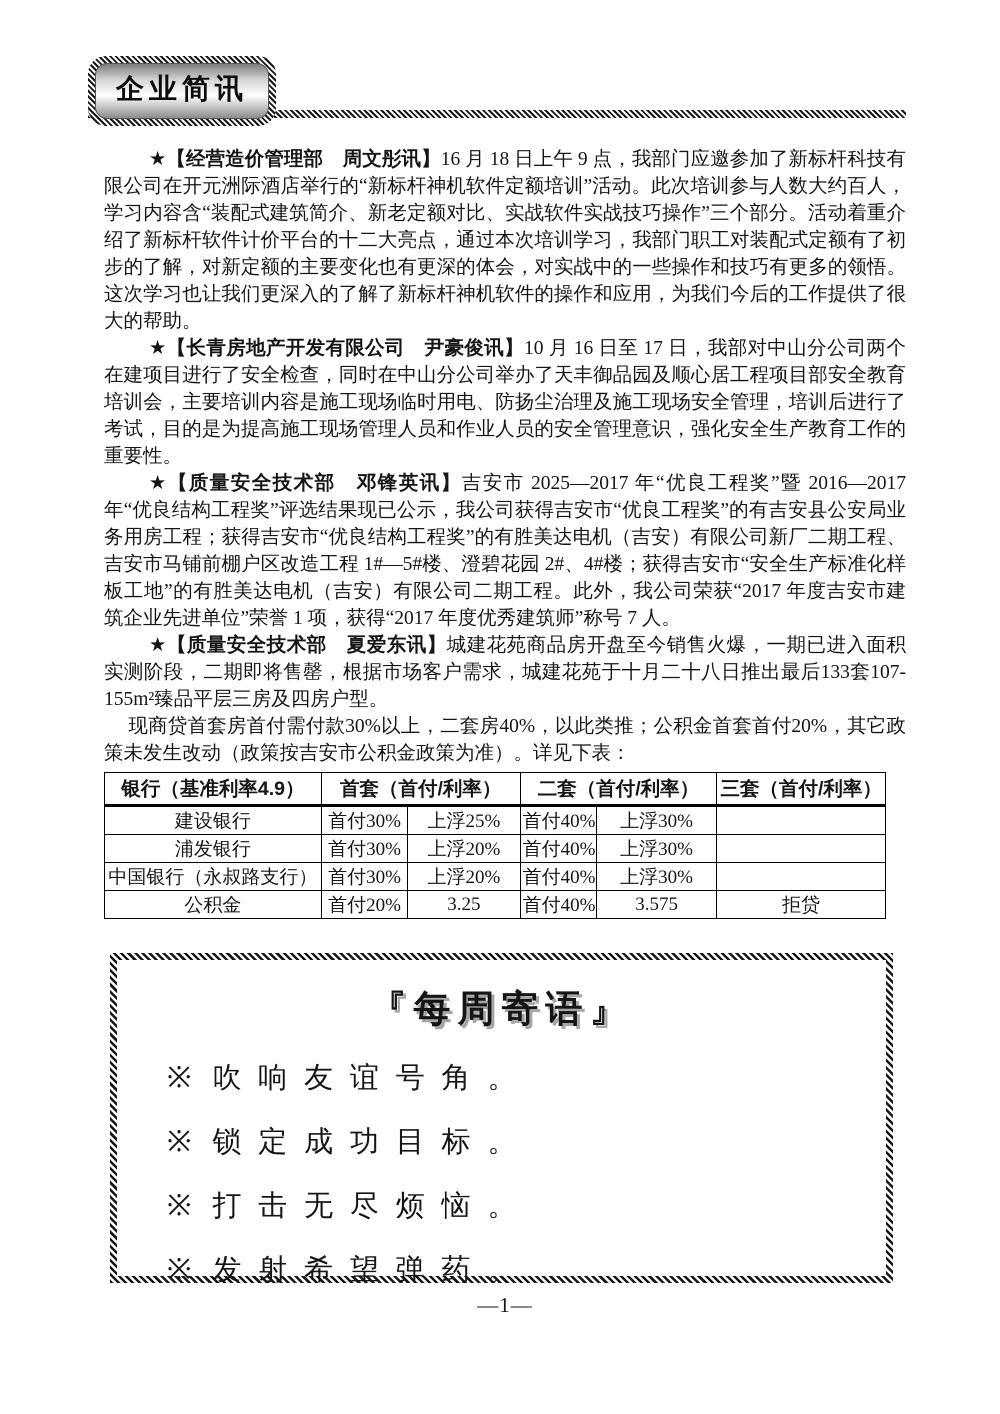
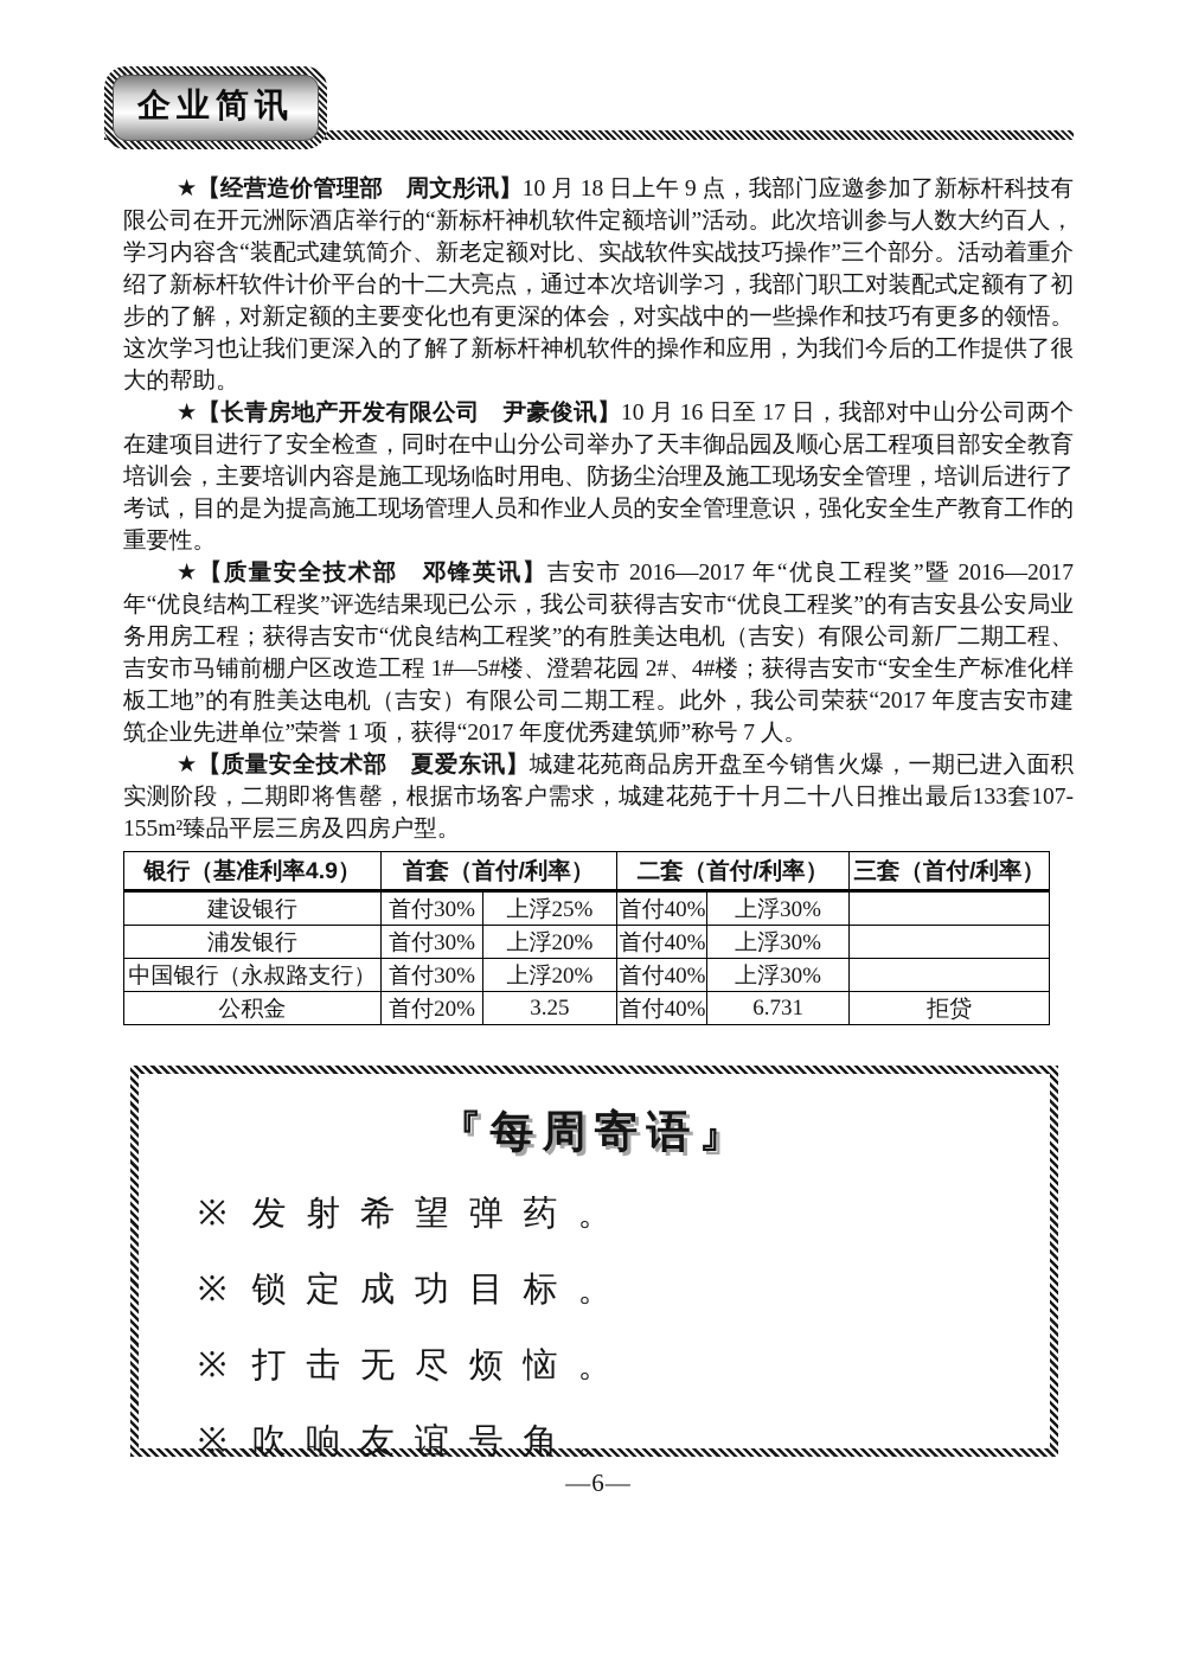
  企业简讯
- ★【经营造价管理部 周文彤讯】16 月 18 日上午 9 点，我部门应邀参加了新标杆科技有限公司在开元洲际酒店举行的“新标杆神机软件定额培训”活动。此次培训参与人数大约百人，学习内容含“装配式建筑简介、新老定额对比、实战软件实战技巧操作”三个部分。活动着重介绍了新标杆软件计价平台的十二大亮点，通过本次培训学习，我部门职工对装配式定额有了初步的了解，对新定额的主要变化也有更深的体会，对实战中的一些操作和技巧有更多的领悟。这次学习也让我们更深入的了解了新标杆神机软件的操作和应用，为我们今后的工作提供了很大的帮助。
+ ★【经营造价管理部 周文彤讯】10 月 18 日上午 9 点，我部门应邀参加了新标杆科技有限公司在开元洲际酒店举行的“新标杆神机软件定额培训”活动。此次培训参与人数大约百人，学习内容含“装配式建筑简介、新老定额对比、实战软件实战技巧操作”三个部分。活动着重介绍了新标杆软件计价平台的十二大亮点，通过本次培训学习，我部门职工对装配式定额有了初步的了解，对新定额的主要变化也有更深的体会，对实战中的一些操作和技巧有更多的领悟。这次学习也让我们更深入的了解了新标杆神机软件的操作和应用，为我们今后的工作提供了很大的帮助。
  ★【长青房地产开发有限公司 尹豪俊讯】10 月 16 日至 17 日，我部对中山分公司两个在建项目进行了安全检查，同时在中山分公司举办了天丰御品园及顺心居工程项目部安全教育培训会，主要培训内容是施工现场临时用电、防扬尘治理及施工现场安全管理，培训后进行了考试，目的是为提高施工现场管理人员和作业人员的安全管理意识，强化安全生产教育工作的重要性。
- ★【质量安全技术部 邓锋英讯】吉安市 2025—2017 年“优良工程奖”暨 2016—2017 年“优良结构工程奖”评选结果现已公示，我公司获得吉安市“优良工程奖”的有吉安县公安局业务用房工程；获得吉安市“优良结构工程奖”的有胜美达电机（吉安）有限公司新厂二期工程、吉安市马铺前棚户区改造工程 1#—5#楼、澄碧花园 2#、4#楼；获得吉安市“安全生产标准化样板工地”的有胜美达电机（吉安）有限公司二期工程。此外，我公司荣获“2017 年度吉安市建筑企业先进单位”荣誉 1 项，获得“2017 年度优秀建筑师”称号 7 人。
+ ★【质量安全技术部 邓锋英讯】吉安市 2016—2017 年“优良工程奖”暨 2016—2017 年“优良结构工程奖”评选结果现已公示，我公司获得吉安市“优良工程奖”的有吉安县公安局业务用房工程；获得吉安市“优良结构工程奖”的有胜美达电机（吉安）有限公司新厂二期工程、吉安市马铺前棚户区改造工程 1#—5#楼、澄碧花园 2#、4#楼；获得吉安市“安全生产标准化样板工地”的有胜美达电机（吉安）有限公司二期工程。此外，我公司荣获“2017 年度吉安市建筑企业先进单位”荣誉 1 项，获得“2017 年度优秀建筑师”称号 7 人。
  ★【质量安全技术部 夏爱东讯】城建花苑商品房开盘至今销售火爆，一期已进入面积实测阶段，二期即将售罄，根据市场客户需求，城建花苑于十月二十八日推出最后133套107-155m²臻品平层三房及四房户型。
- 现商贷首套房首付需付款30%以上，二套房40%，以此类推；公积金首套首付20%，其它政策未发生改动（政策按吉安市公积金政策为准）。详见下表：
  银行（基准利率4.9）	首套（首付/利率）	二套（首付/利率）	三套（首付/利率）
  建设银行	首付30%	上浮25%	首付40%	上浮30%
  浦发银行	首付30%	上浮20%	首付40%	上浮30%
  中国银行（永叔路支行）	首付30%	上浮20%	首付40%	上浮30%
- 公积金	首付20%	3.25	首付40%	3.575	拒贷
+ 公积金	首付20%	3.25	首付40%	6.731	拒贷
  『每周寄语』
- ※ 吹响友谊号角。
+ ※ 发射希望弹药。
  ※ 锁定成功目标。
  ※ 打击无尽烦恼。
- ※ 发射希望弹药。
+ ※ 吹响友谊号角。
- —1—
+ —6—
